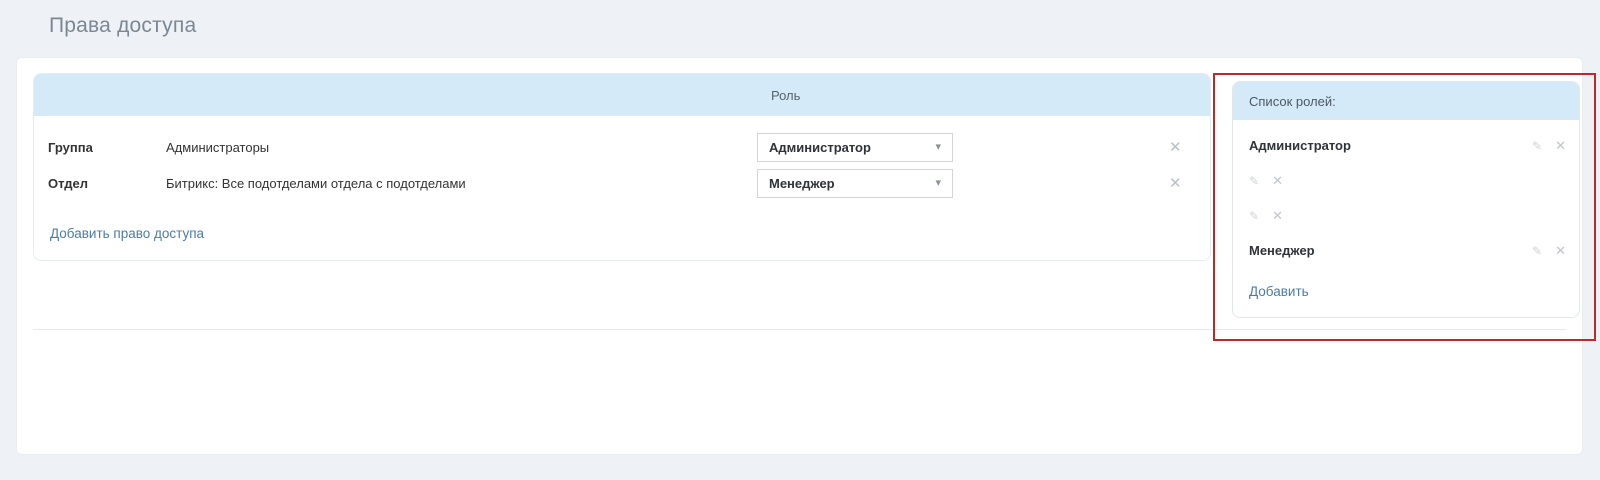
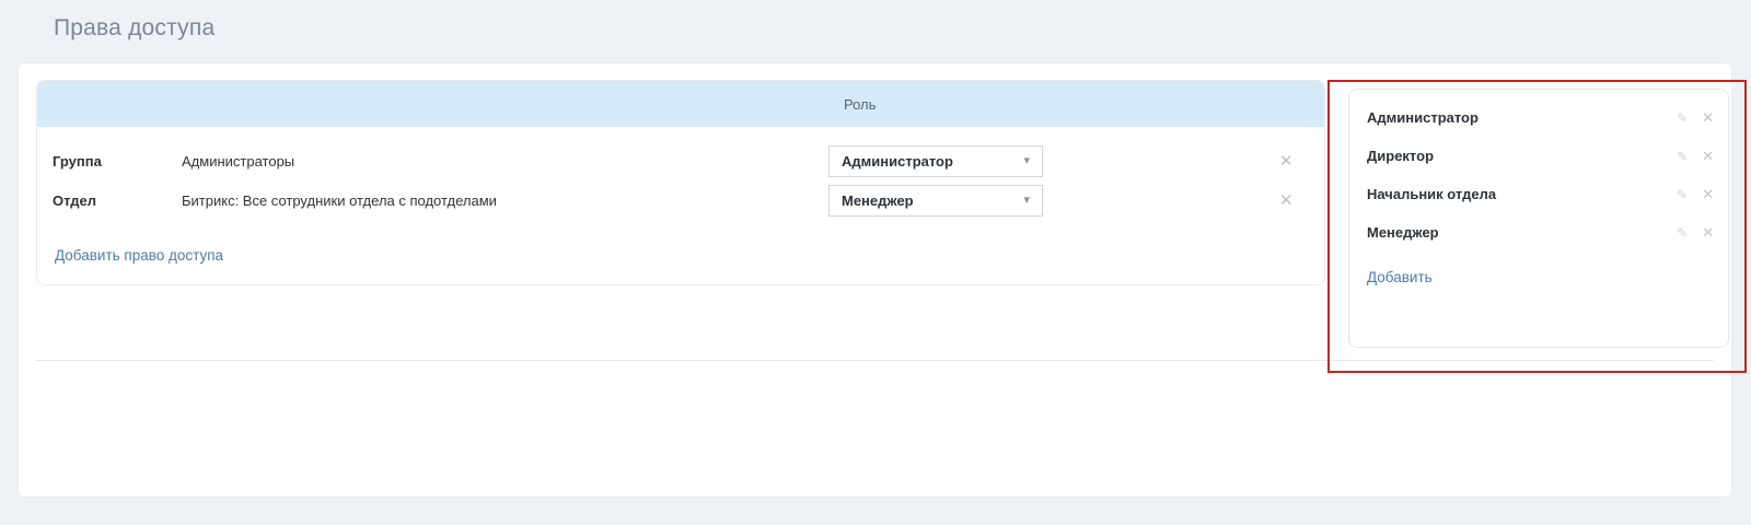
  Права доступа
  Роль
  Группа
  Администраторы
  Администратор
  ▾
  ✕
  Отдел
- Битрикс: Все подотделами отдела с подотделами
+ Битрикс: Все сотрудники отдела с подотделами
  Менеджер
  ▾
  ✕
  Добавить право доступа
- Список ролей:
  Администратор
  ✎
  ✕
+ Директор
  ✎
  ✕
+ Начальник отдела
  ✎
  ✕
  Менеджер
  ✎
  ✕
  Добавить
